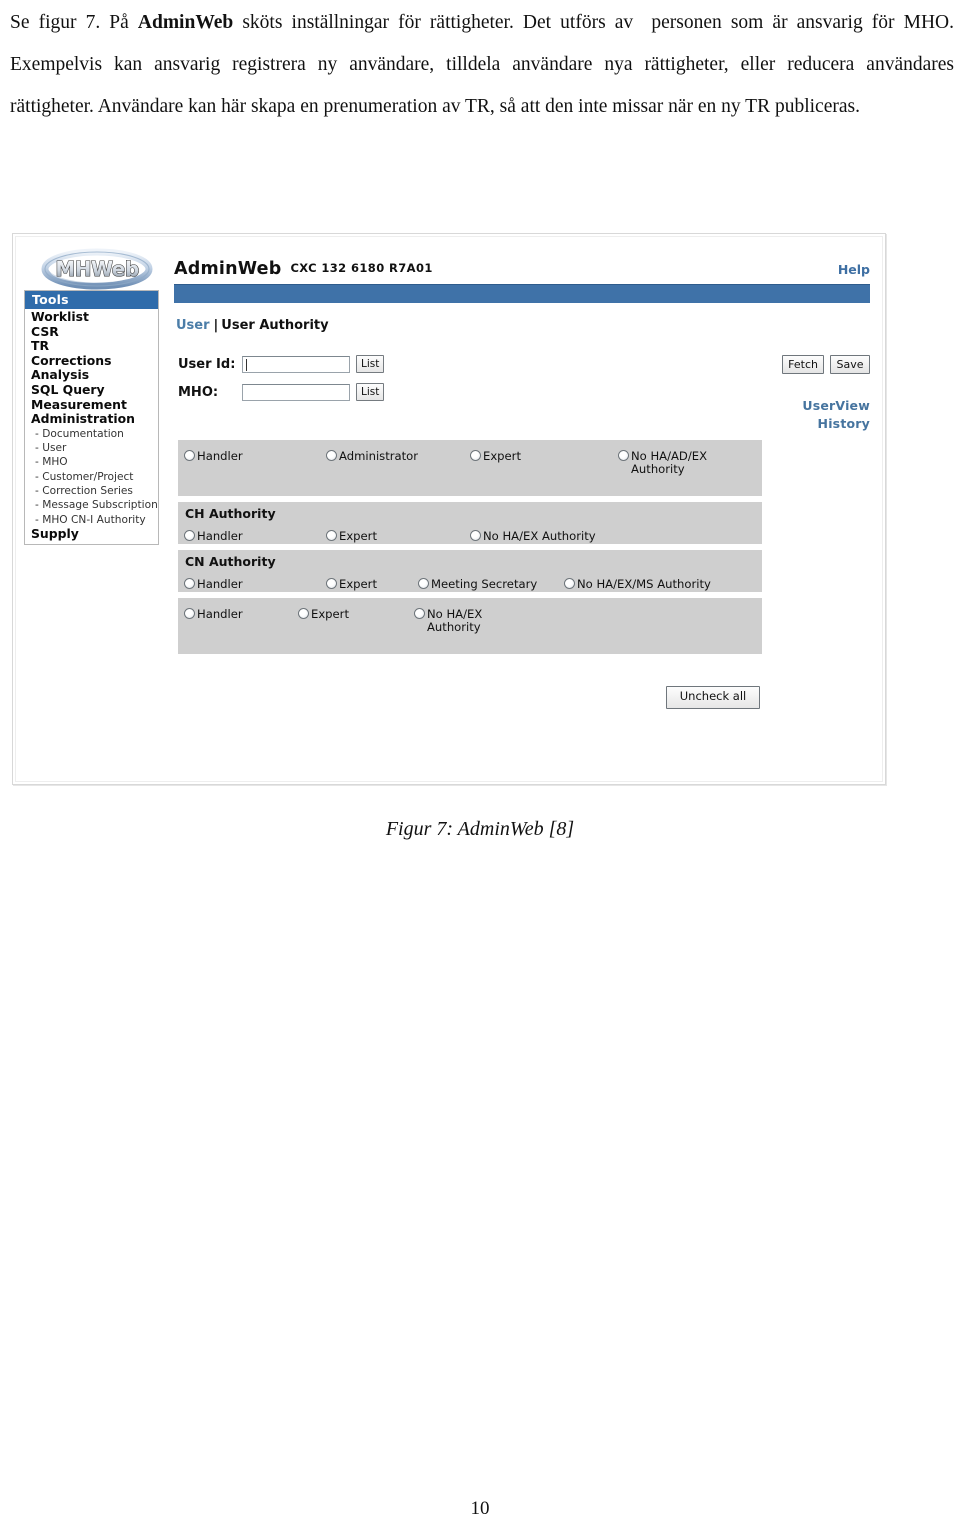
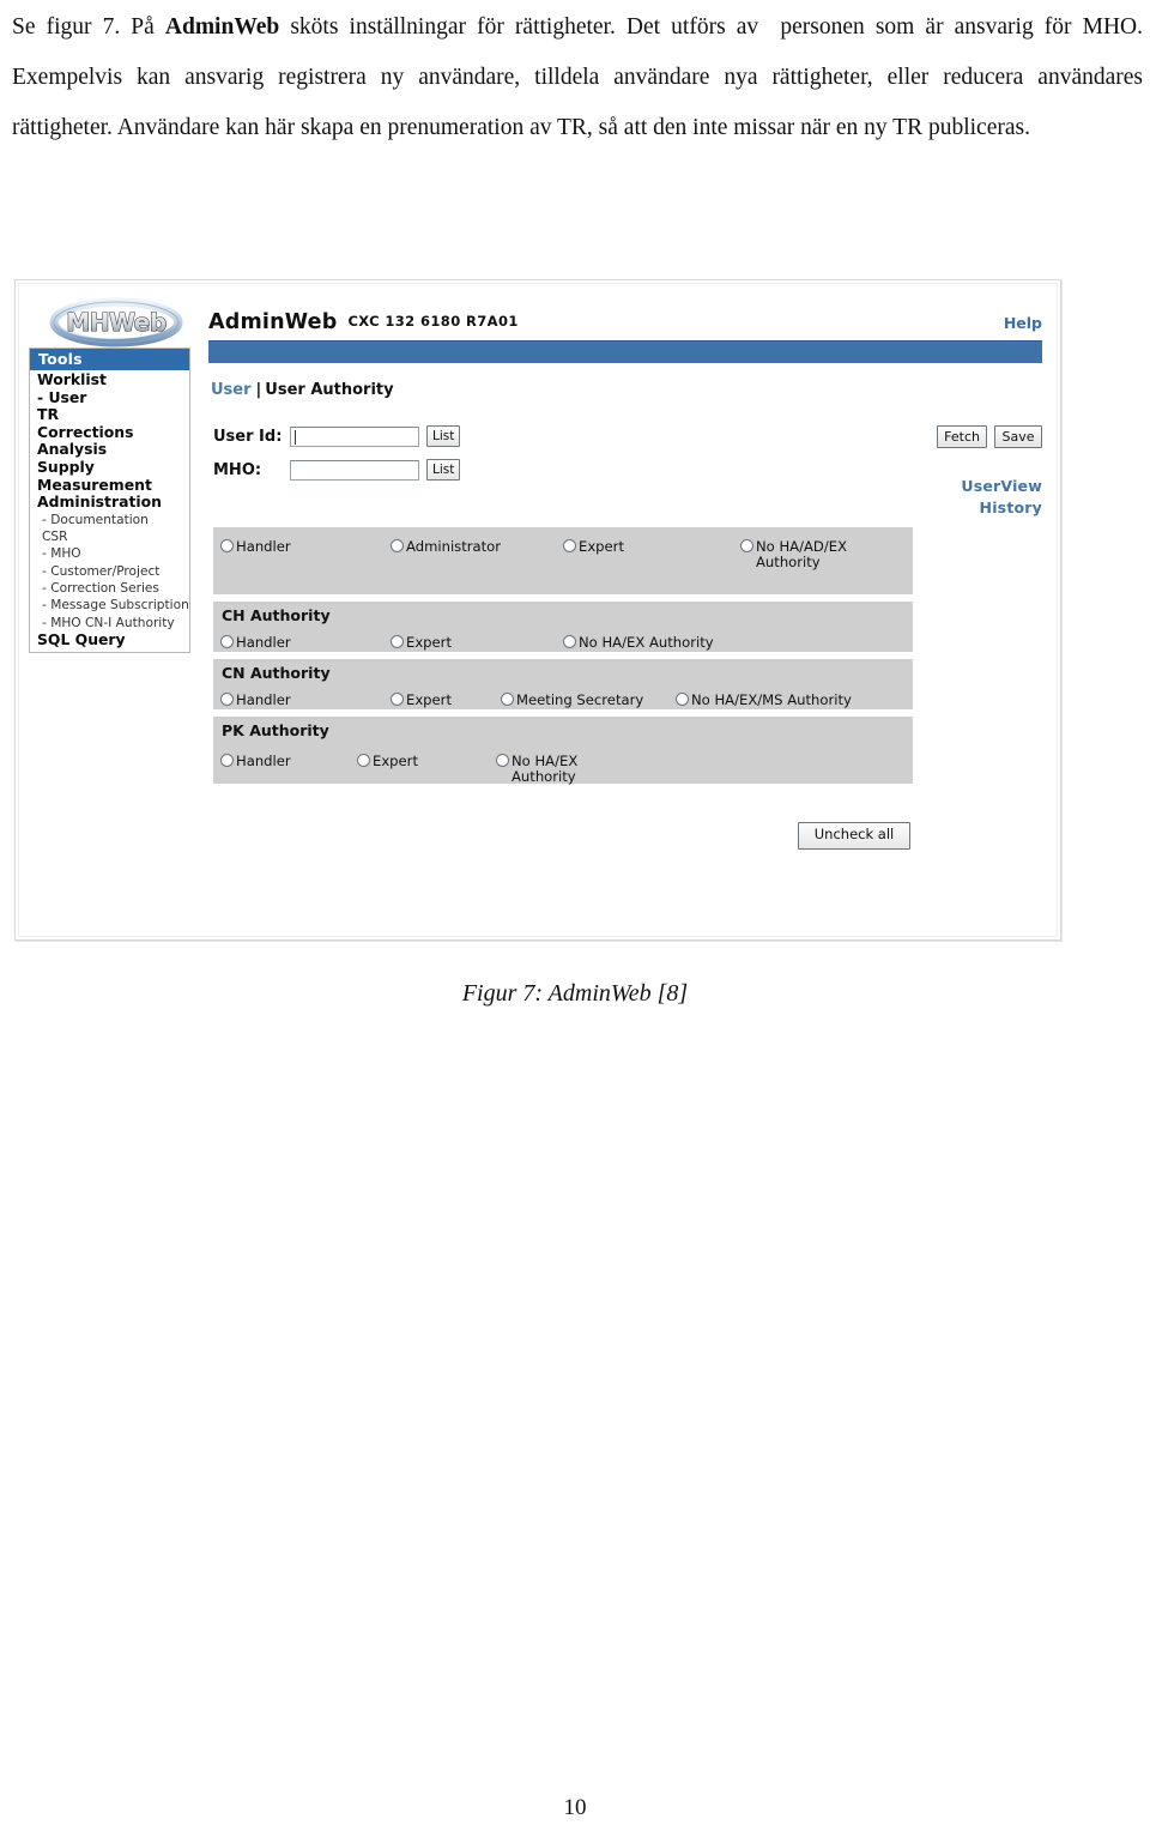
  Se figur 7. På AdminWeb sköts inställningar för rättigheter. Det utförs av personen som är ansvarig för MHO. Exempelvis kan ansvarig registrera ny användare, tilldela användare nya rättigheter, eller reducera användares rättigheter. Användare kan här skapa en prenumeration av TR, så att den inte missar när en ny TR publiceras.
  MHWeb
  AdminWeb CXC 132 6180 R7A01
  Help
  Tools
  Worklist
- CSR
+ - User
  TR
  Corrections
  Analysis
- SQL Query
+ Supply
  Measurement
  Administration
  - Documentation
- - User
+ CSR
  - MHO
  - Customer/Project
  - Correction Series
  - Message Subscription
  - MHO CN-I Authority
- Supply
+ SQL Query
  User | User Authority
  User Id:
  List
  MHO:
  List
  Fetch
  Save
  UserView
  History
  Handler
  Administrator
  Expert
  No HA/AD/EX
  Authority
  CH Authority
  Handler
  Expert
  No HA/EX Authority
  CN Authority
  Handler
  Expert
  Meeting Secretary
  No HA/EX/MS Authority
+ PK Authority
  Handler
  Expert
  No HA/EX
  Authority
  Uncheck all
  Figur 7: AdminWeb [8]
  10
